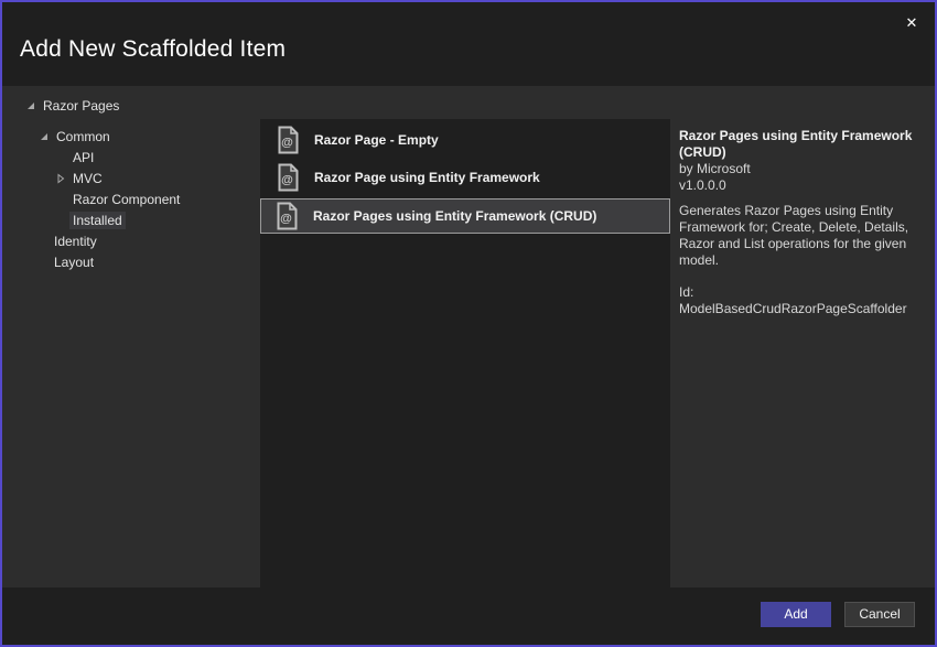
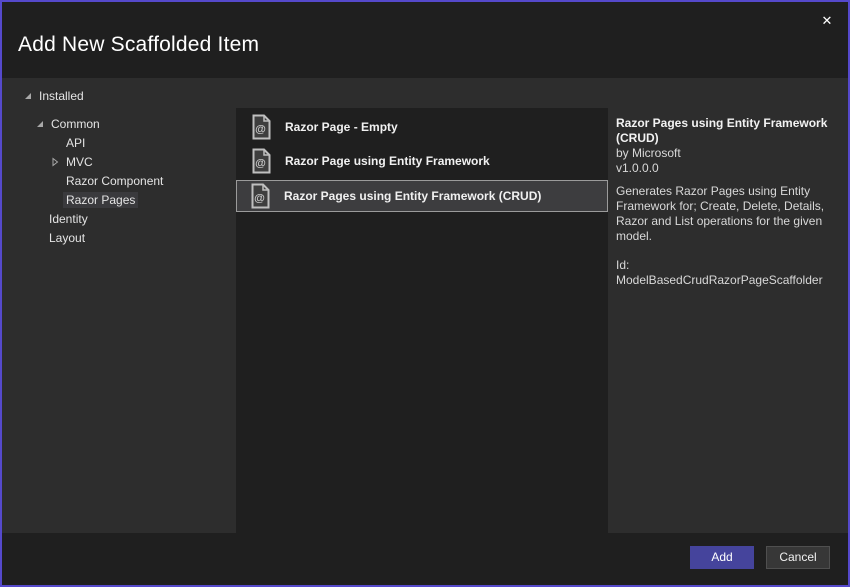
  Add New Scaffolded Item
  ✕
- Razor Pages
+ Installed
  Common
  API
  MVC
  Razor Component
- Installed
+ Razor Pages
  Identity
  Layout
  @
  Razor Page - Empty
  @
  Razor Page using Entity Framework
  @
  Razor Pages using Entity Framework (CRUD)
  Razor Pages using Entity Framework (CRUD)
  by Microsoft
  v1.0.0.0
  Generates Razor Pages using Entity Framework for; Create, Delete, Details, Razor and List operations for the given model.
  Id: ModelBasedCrudRazorPageScaffolder
  Add
  Cancel
